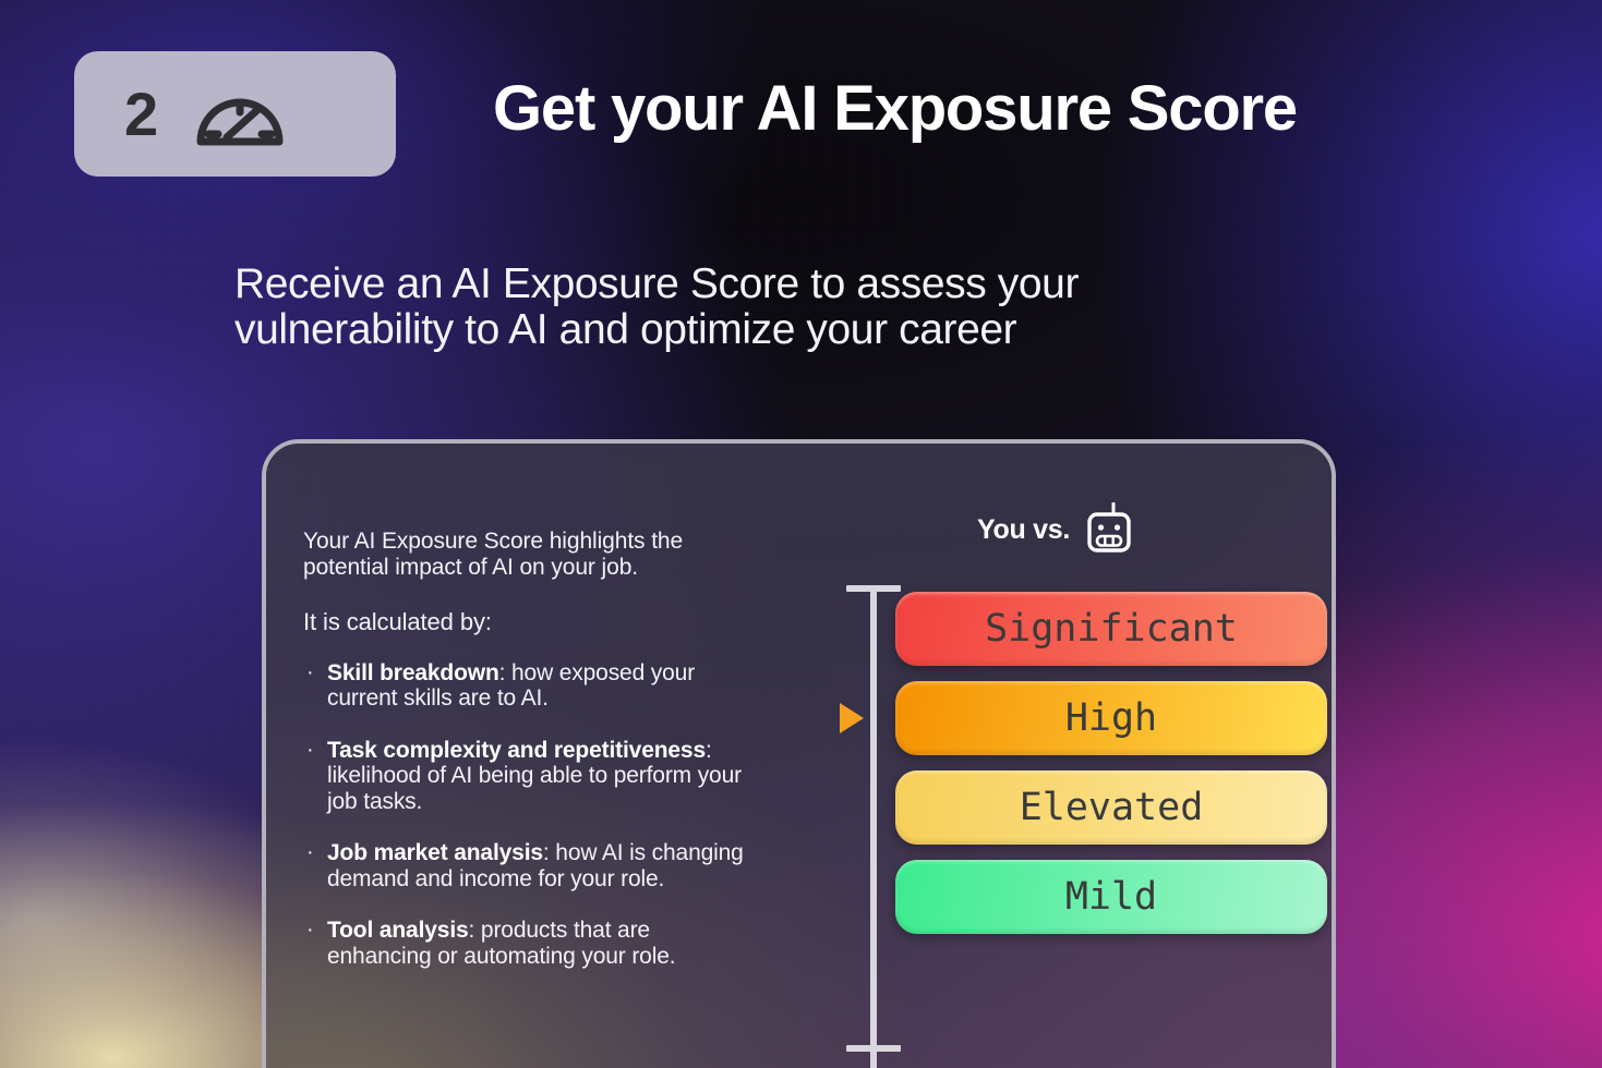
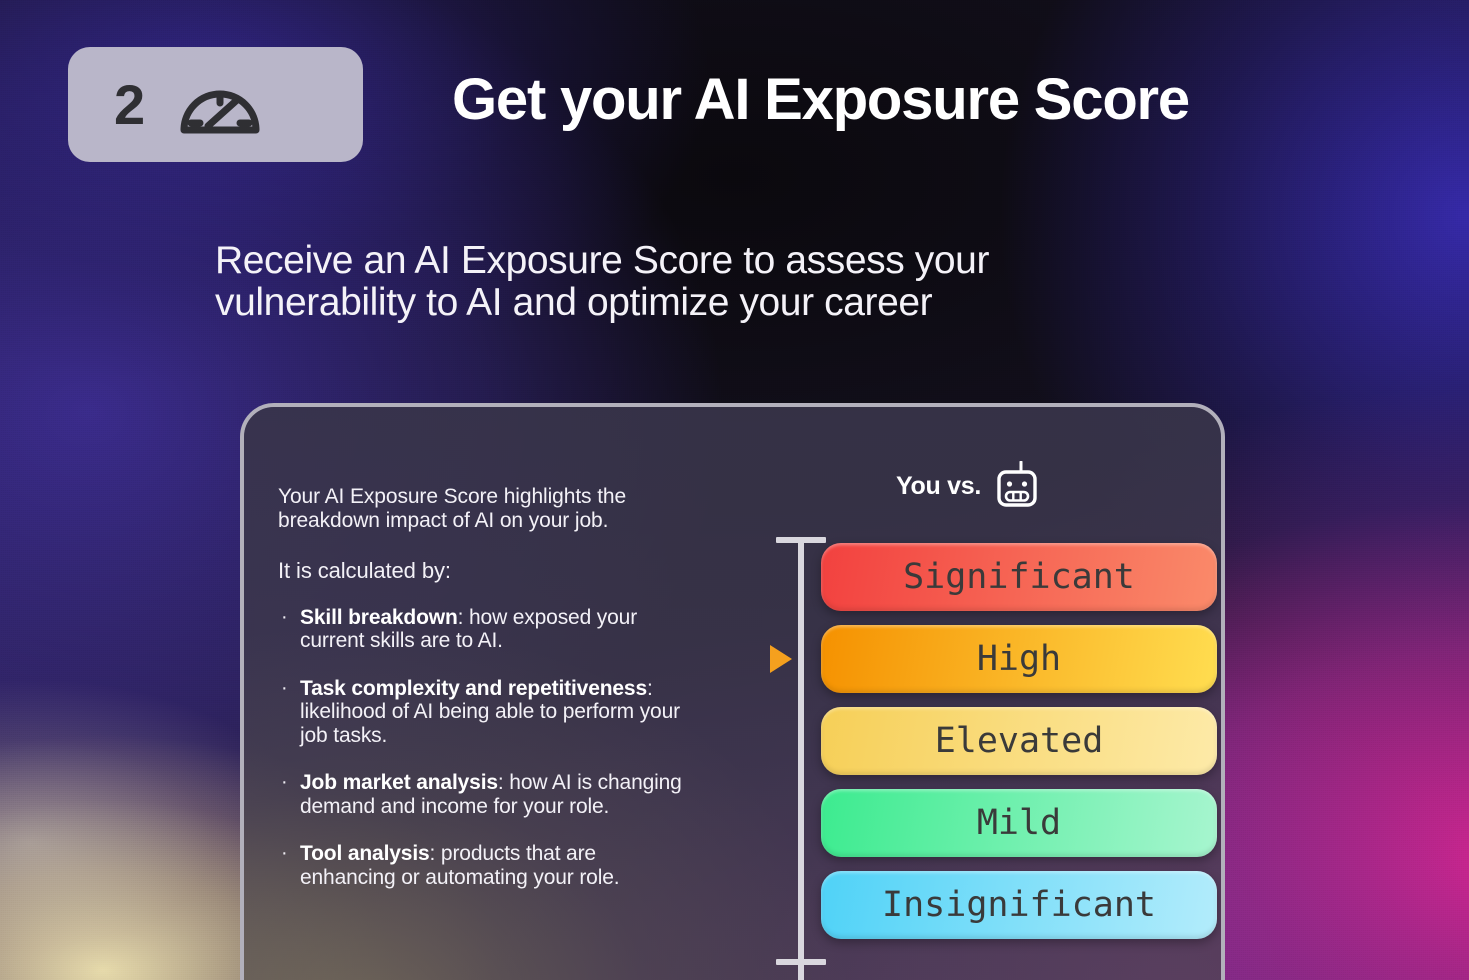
  2
  Get your AI Exposure Score
  Receive an AI Exposure Score to assess your vulnerability to AI and optimize your career
- Your AI Exposure Score highlights the potential impact of AI on your job.
+ Your AI Exposure Score highlights the breakdown impact of AI on your job.
  It is calculated by:
  ·
  Skill breakdown: how exposed your current skills are to AI.
  ·
  Task complexity and repetitiveness: likelihood of AI being able to perform your job tasks.
  ·
  Job market analysis: how AI is changing demand and income for your role.
  ·
  Tool analysis: products that are enhancing or automating your role.
  You vs.
  Significant
  High
  Elevated
  Mild
+ Insignificant
